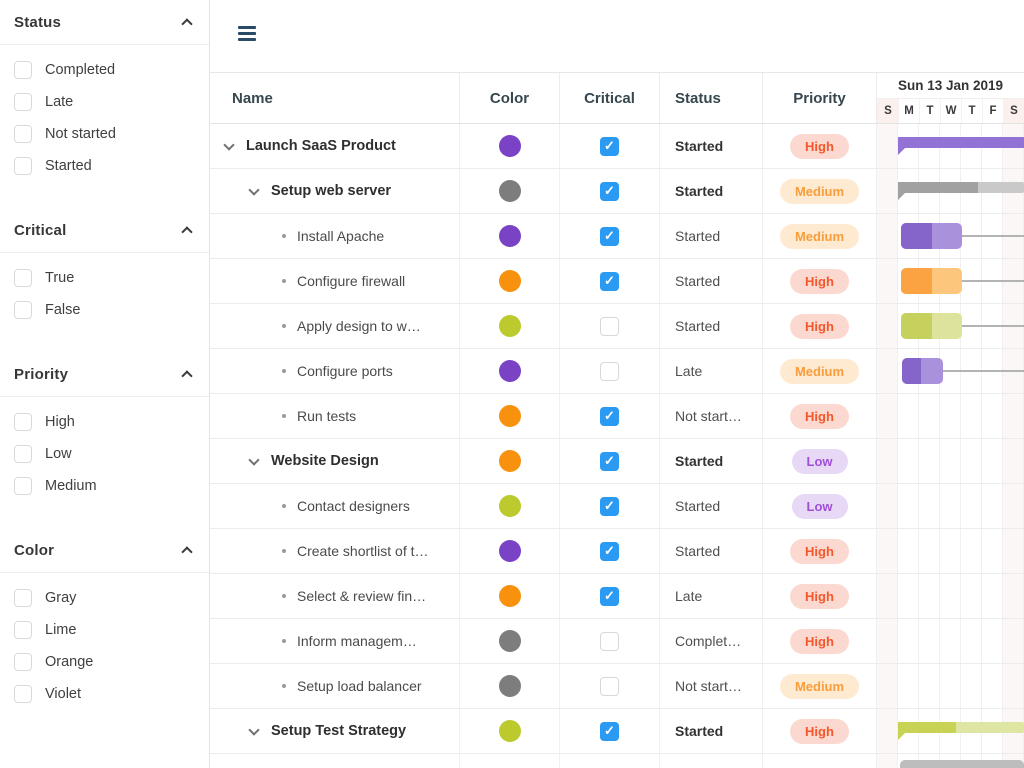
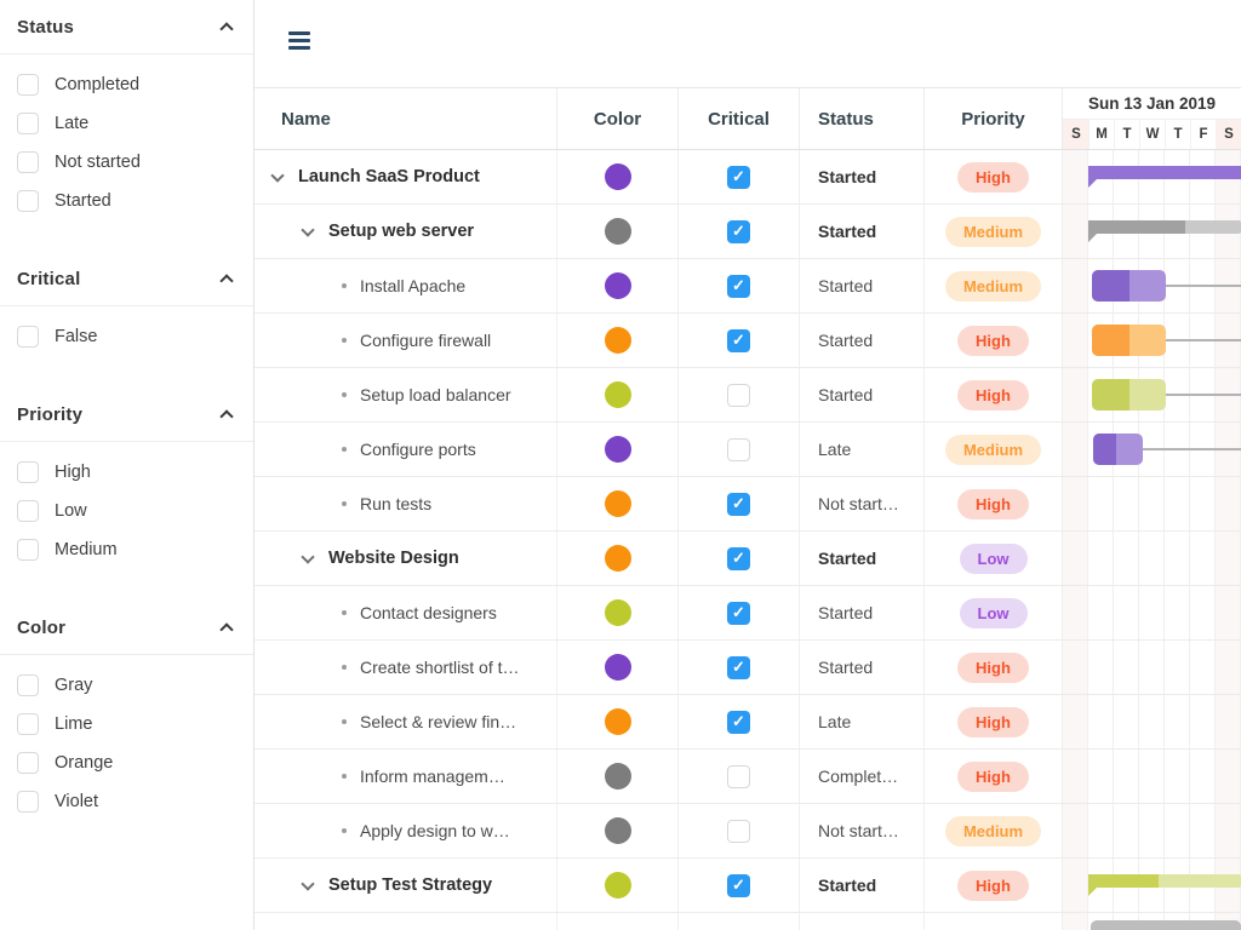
  Status
  Completed
  Late
  Not started
  Started
  Critical
- True
  False
  Priority
  High
  Low
  Medium
  Color
  Gray
  Lime
  Orange
  Violet
  Name
  Color
  Critical
  Status
  Priority
  Sun 13 Jan 2019
  S
  M
  T
  W
  T
  F
  S
  Launch SaaS Product
  ✓
  Started
  High
  Setup web server
  ✓
  Started
  Medium
  Install Apache
  ✓
  Started
  Medium
  Configure firewall
  ✓
  Started
  High
- Apply design to w…
+ Setup load balancer
  Started
  High
  Configure ports
  Late
  Medium
  Run tests
  ✓
  Not start…
  High
  Website Design
  ✓
  Started
  Low
  Contact designers
  ✓
  Started
  Low
  Create shortlist of t…
  ✓
  Started
  High
  Select & review fin…
  ✓
  Late
  High
  Inform managem…
  Complet…
  High
- Setup load balancer
+ Apply design to w…
  Not start…
  Medium
  Setup Test Strategy
  ✓
  Started
  High
